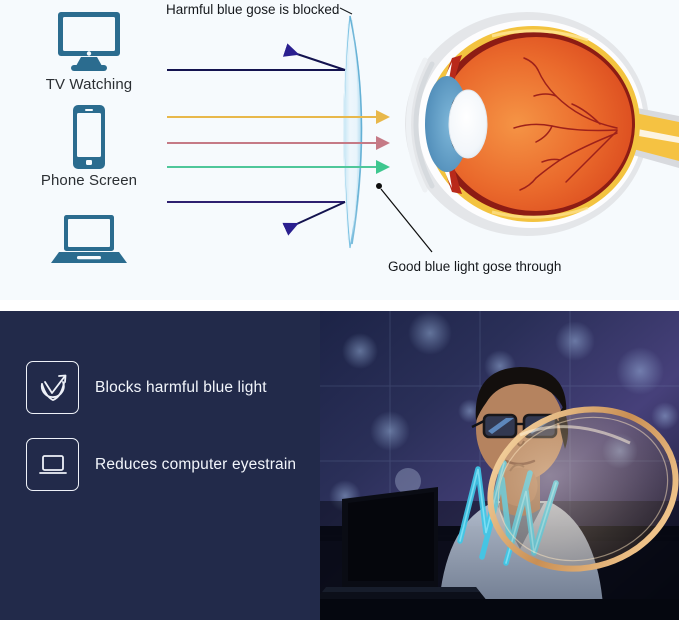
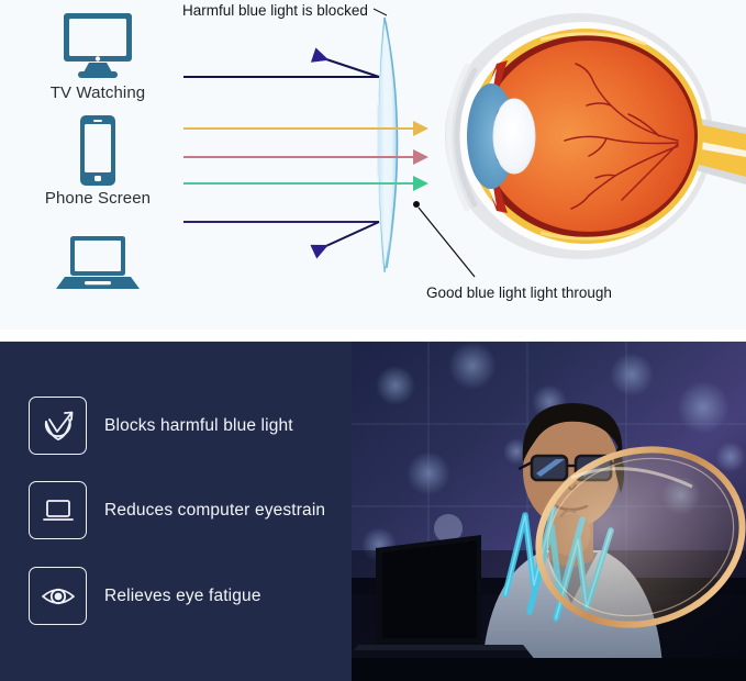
  TV Watching
  Phone Screen
- Harmful blue gose is blocked
+ Harmful blue light is blocked
- Good blue light gose through
+ Good blue light light through
  Blocks harmful blue light
  Reduces computer eyestrain
+ Relieves eye fatigue
